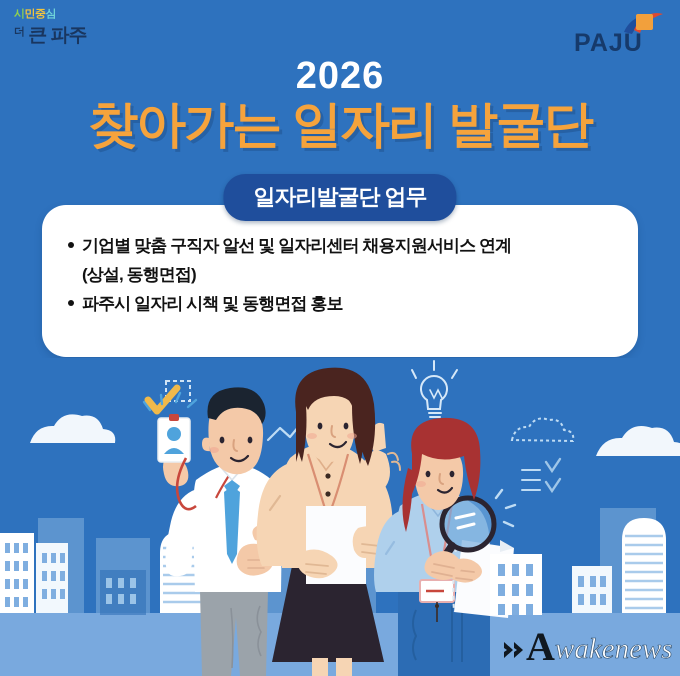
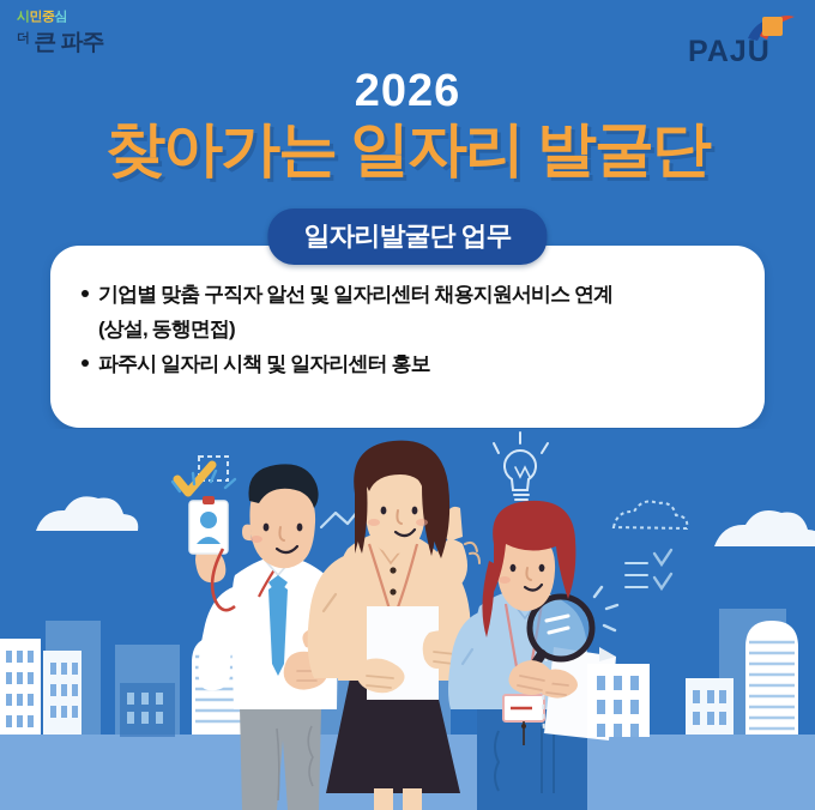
  시민중심
  더 큰 파주
  PAJU
  2026
  찾아가는 일자리 발굴단
  일자리발굴단 업무
  기업별 맞춤 구직자 알선 및 일자리센터 채용지원서비스 연계
  (상설, 동행면접)
- 파주시 일자리 시책 및 동행면접 홍보
+ 파주시 일자리 시책 및 일자리센터 홍보
- A
- wakenews
